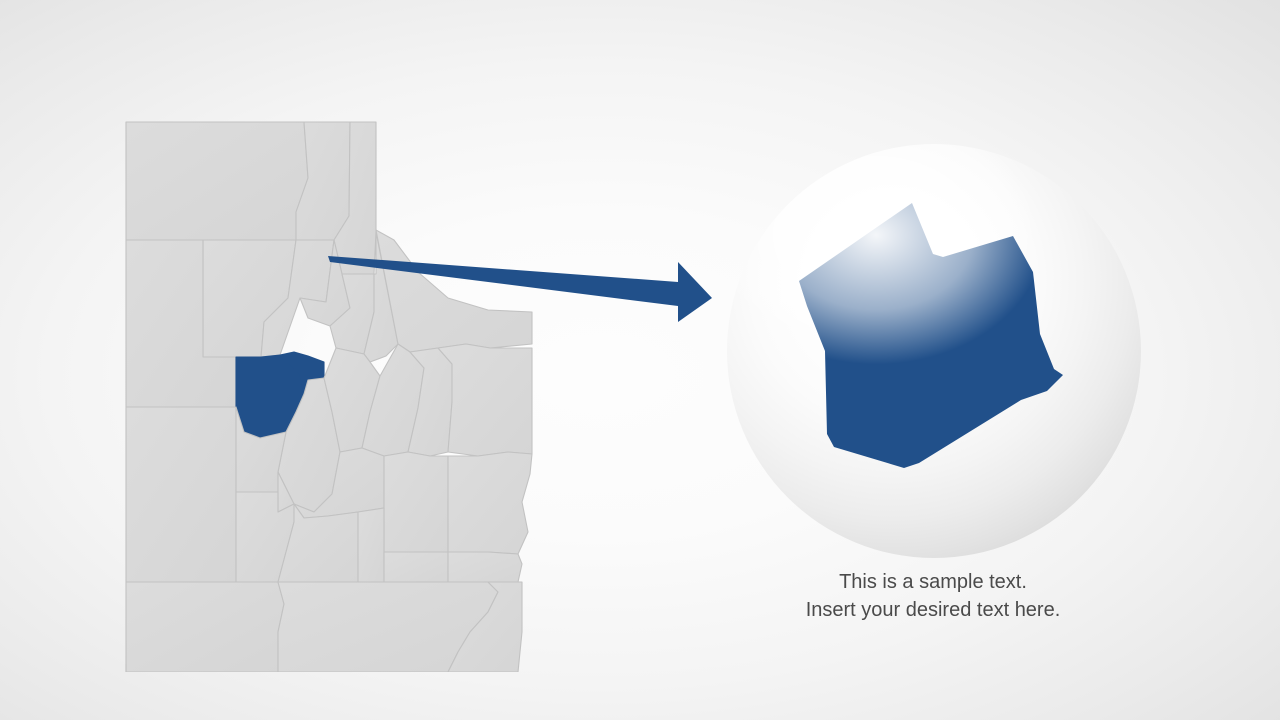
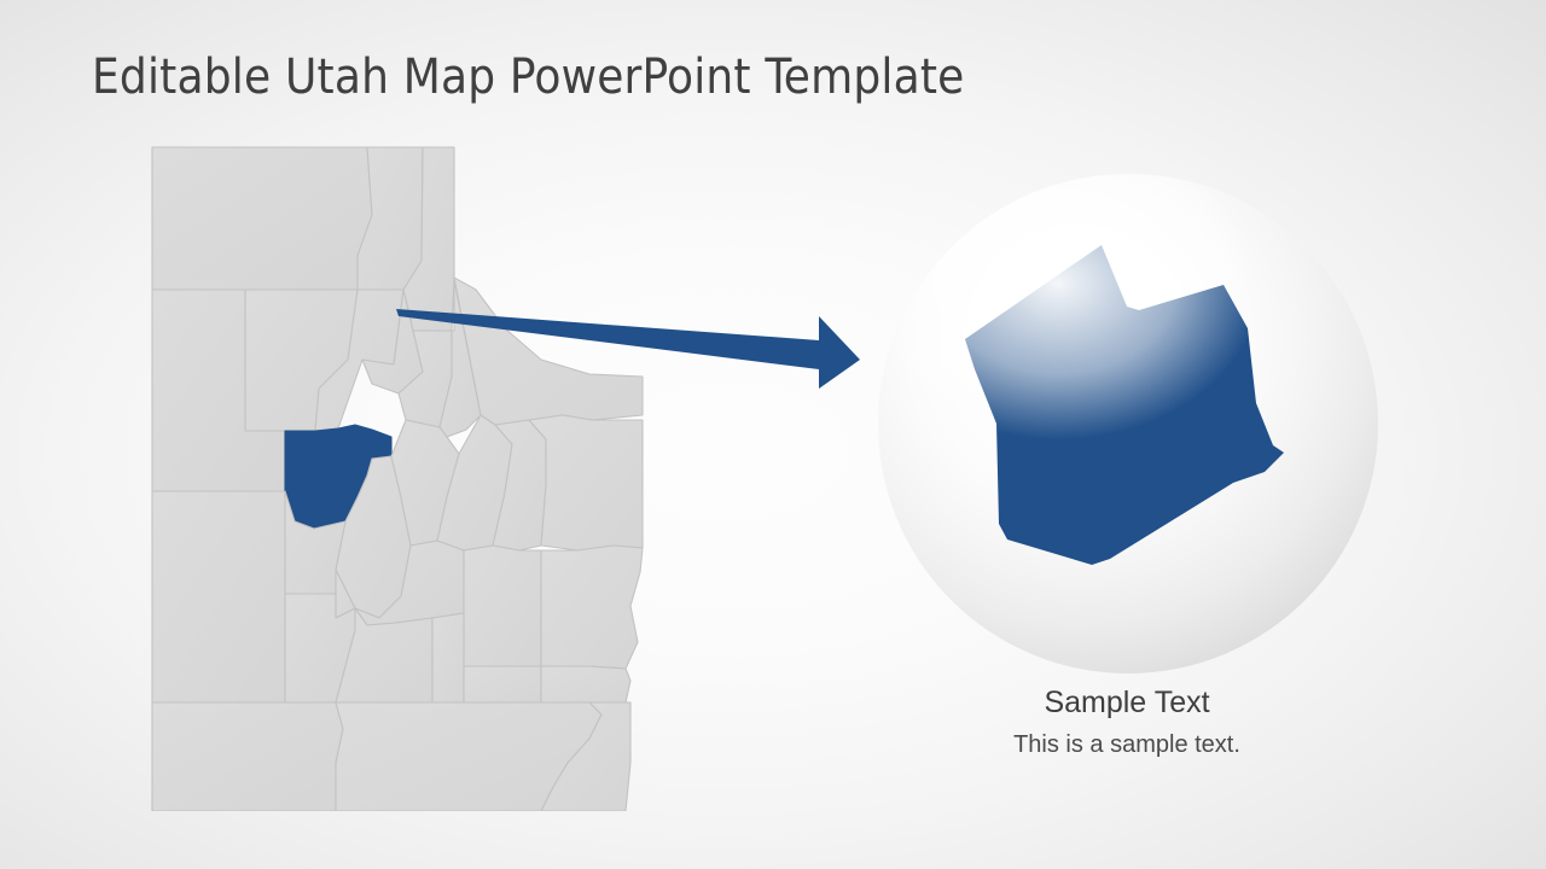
+ Editable Utah Map PowerPoint Template
+ Sample Text
  This is a sample text.
- Insert your desired text here.
